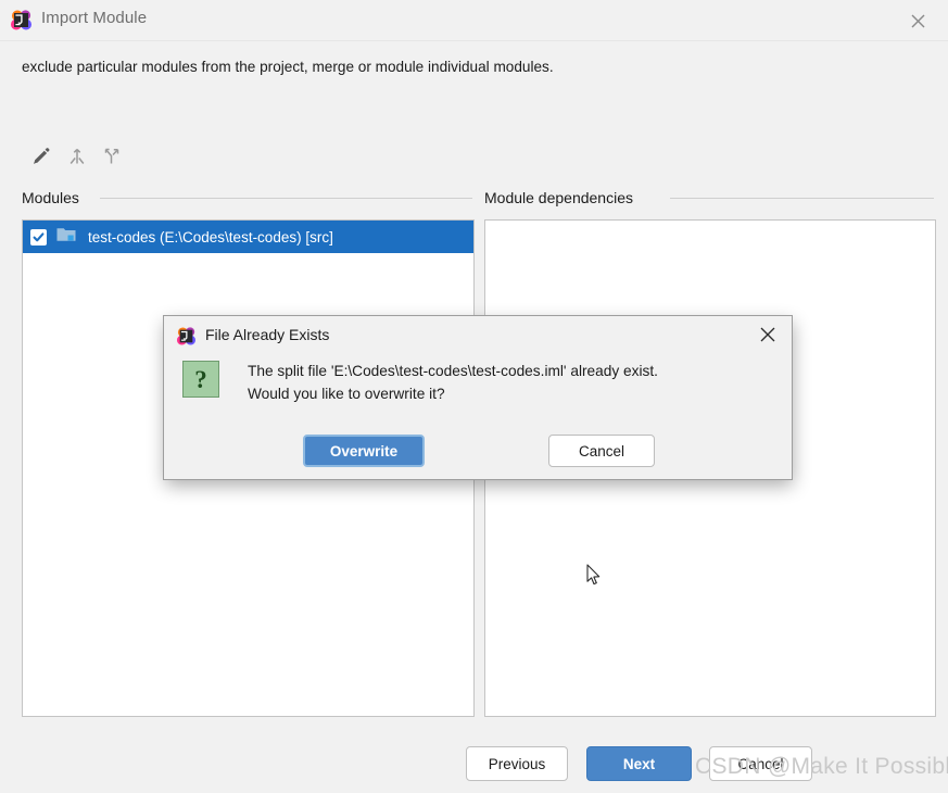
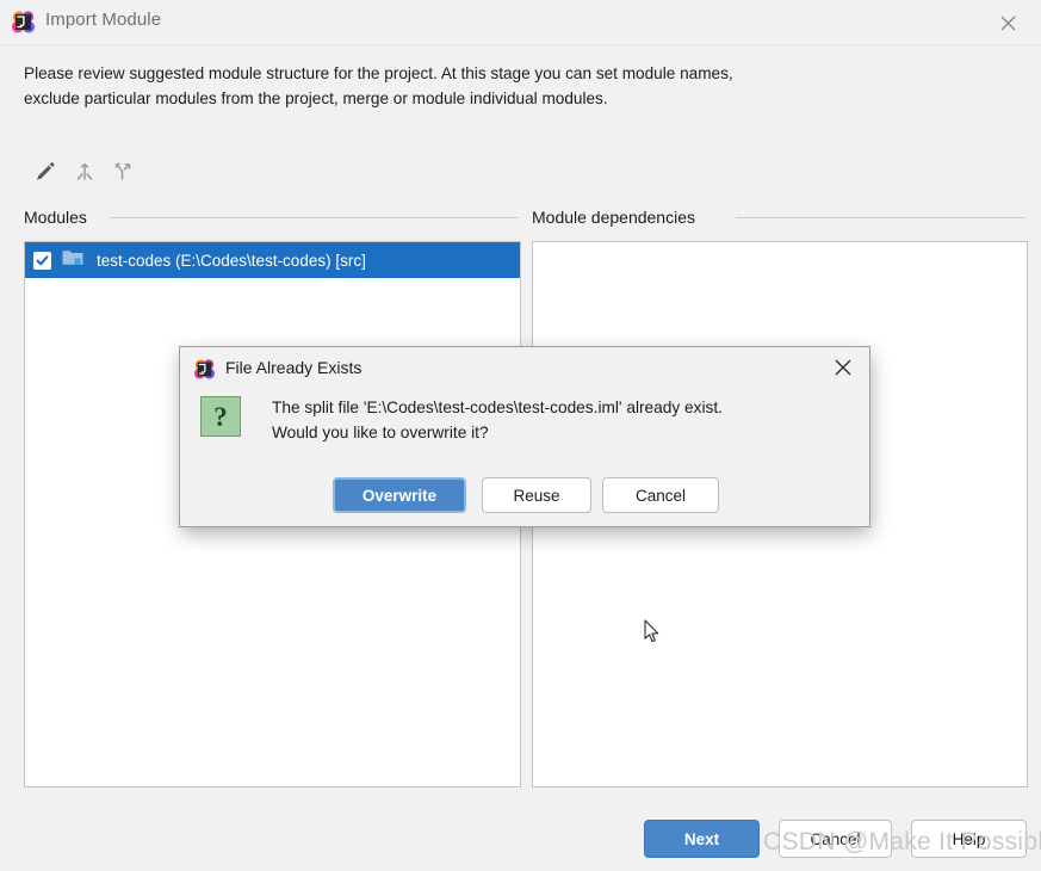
  Import Module
+ Please review suggested module structure for the project. At this stage you can set module names,
  exclude particular modules from the project, merge or module individual modules.
  Modules
  Module dependencies
  test-codes (E:\Codes\test-codes) [src]
- Previous
  Next
  Cancel
+ Help
  CSDN @Make It Possib
  File Already Exists
  ?
  The split file 'E:\Codes\test-codes\test-codes.iml' already exist.
  Would you like to overwrite it?
  Overwrite
+ Reuse
  Cancel
